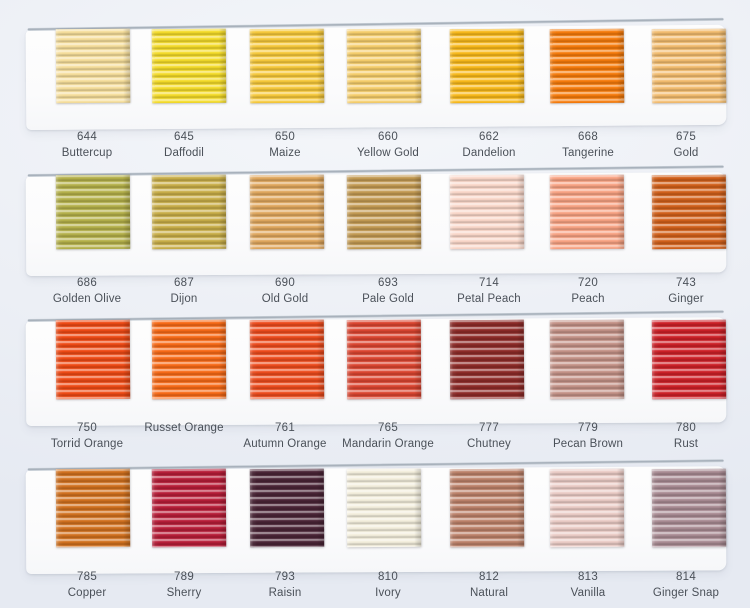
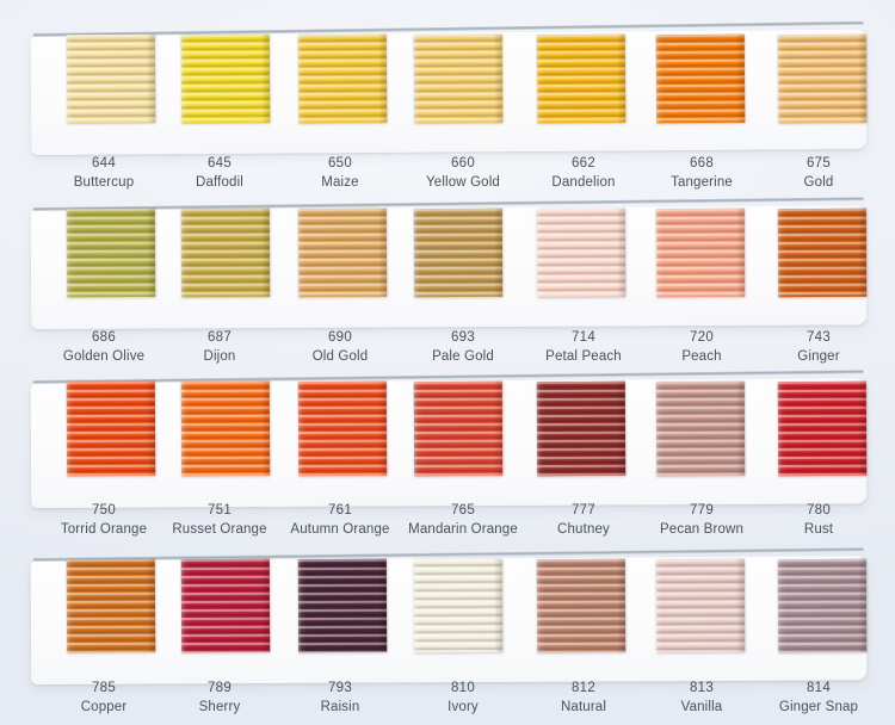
  644
  Buttercup
  645
  Daffodil
  650
  Maize
  660
  Yellow Gold
  662
  Dandelion
  668
  Tangerine
  675
  Gold
  686
  Golden Olive
  687
  Dijon
  690
  Old Gold
  693
  Pale Gold
  714
  Petal Peach
  720
  Peach
  743
  Ginger
  750
  Torrid Orange
+ 751
  Russet Orange
  761
  Autumn Orange
  765
  Mandarin Orange
  777
  Chutney
  779
  Pecan Brown
  780
  Rust
  785
  Copper
  789
  Sherry
  793
  Raisin
  810
  Ivory
  812
  Natural
  813
  Vanilla
  814
  Ginger Snap
